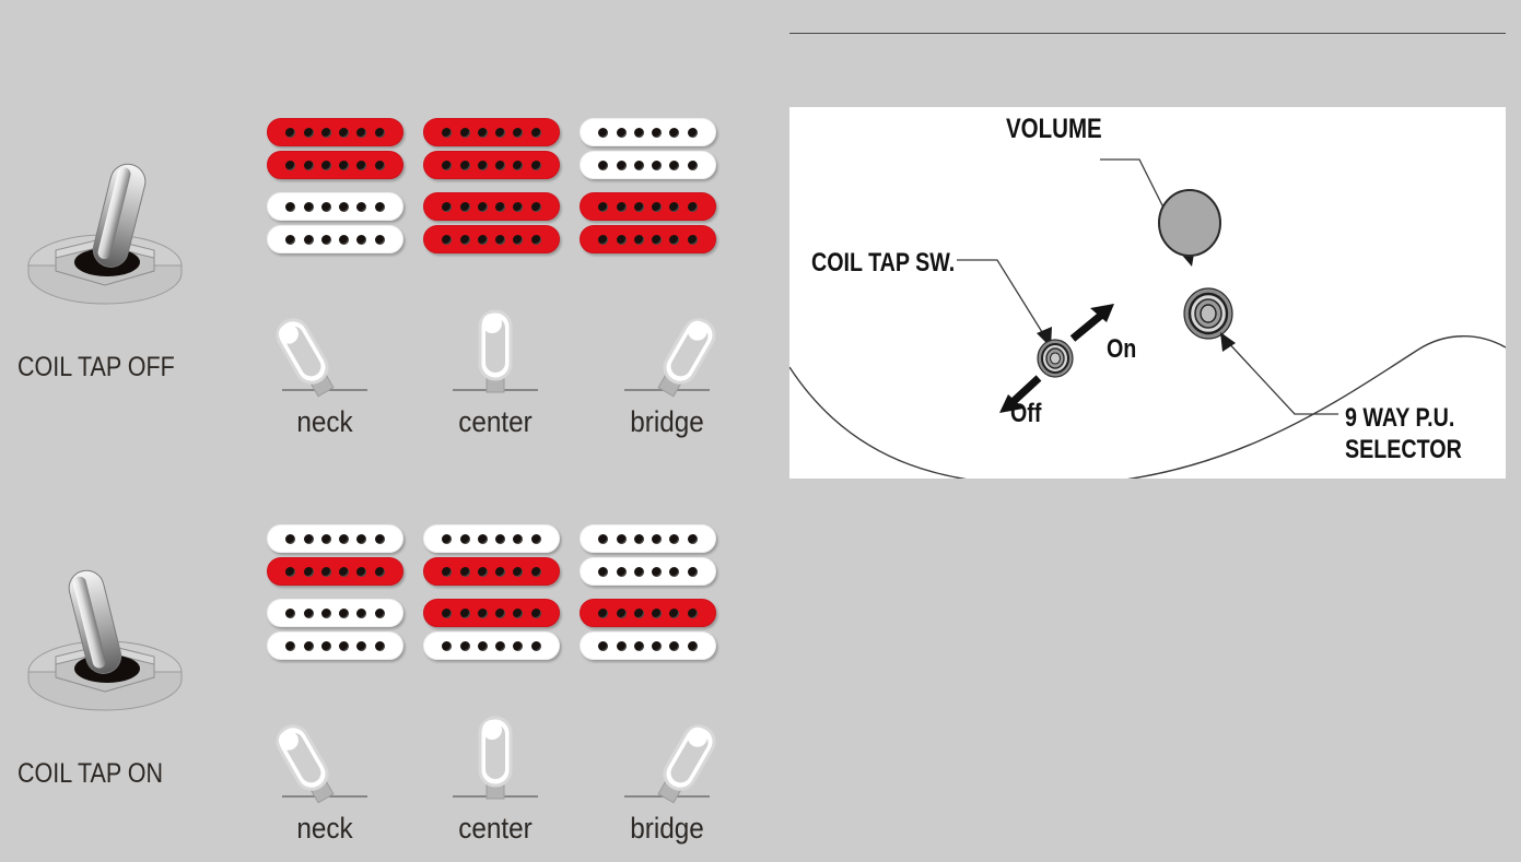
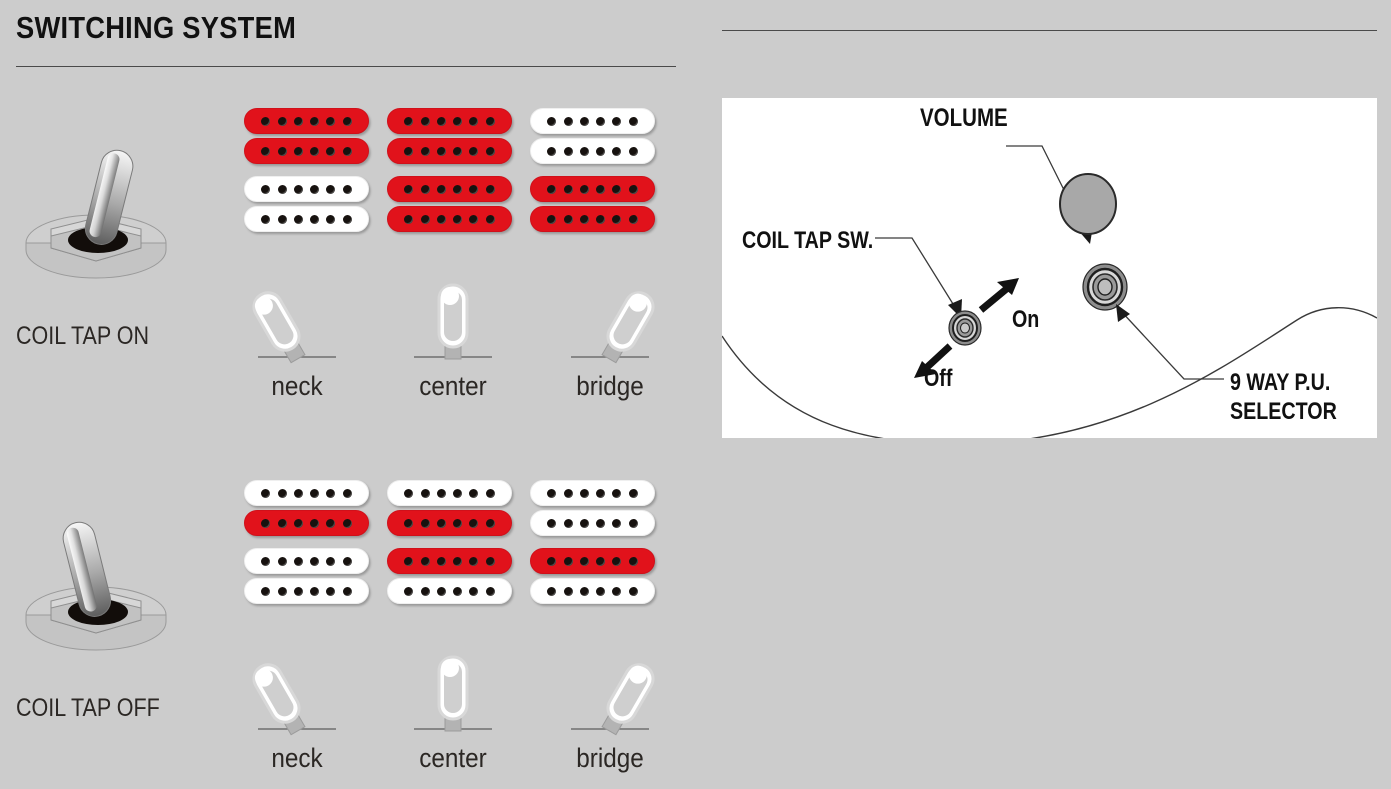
+ SWITCHING SYSTEM
- COIL TAP OFF
+ COIL TAP ON
  neck
  center
  bridge
- COIL TAP ON
+ COIL TAP OFF
  neck
  center
  bridge
  VOLUME
  COIL TAP SW.
  On
  Off
  9 WAY P.U.
  SELECTOR
